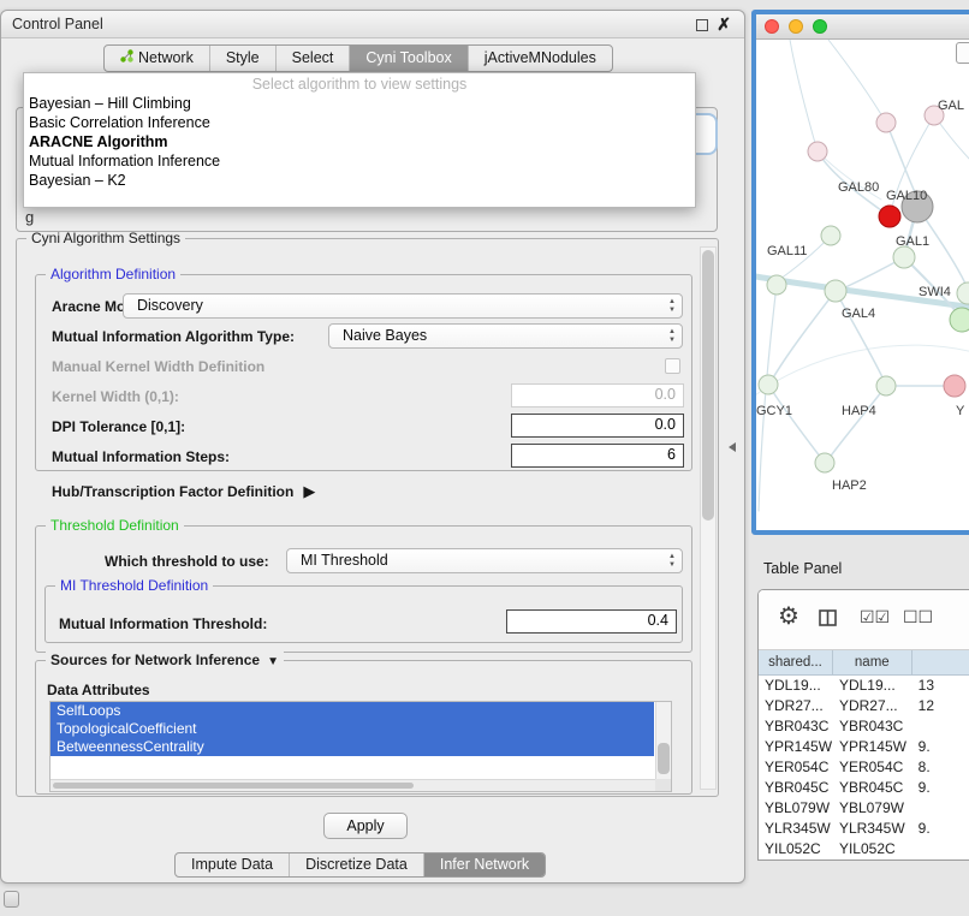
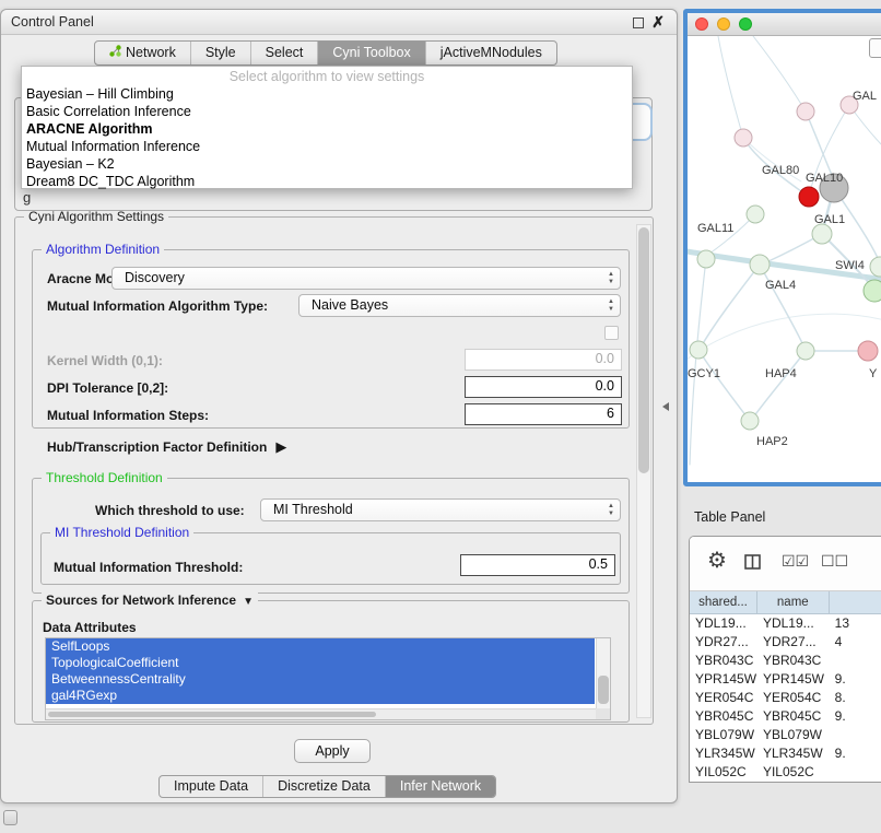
  Control Panel
  ✗
  Network
  Style
  Select
  Cyni Toolbox
  jActiveMNodules
  Select algorithm to view settings
  Bayesian – Hill Climbing
  Basic Correlation Inference
  ARACNE Algorithm
  Mutual Information Inference
  Bayesian – K2
+ Dream8 DC_TDC Algorithm
  g
  Cyni Algorithm Settings
  Algorithm Definition
  Aracne Mo
  Discovery
  Mutual Information Algorithm Type:
  Naive Bayes
- Manual Kernel Width Definition
  Kernel Width (0,1):
  0.0
- DPI Tolerance [0,1]:
+ DPI Tolerance [0,2]:
  0.0
  Mutual Information Steps:
  6
  Hub/Transcription Factor Definition ▶
  Threshold Definition
  Which threshold to use:
  MI Threshold
  MI Threshold Definition
  Mutual Information Threshold:
- 0.4
+ 0.5
  Sources for Network Inference ▼
  Data Attributes
  SelfLoops
  TopologicalCoefficient
  BetweennessCentrality
+ gal4RGexp
  Apply
  Impute Data
  Discretize Data
  Infer Network
  GAL
  GAL80
  GAL10
  GAL11
  GAL1
  SWI4
  GAL4
  GCY1
  HAP4
  Y
  HAP2
  Table Panel
  ⚙
  ☑☑
  ☐☐
  shared...
  name
  YDL19...
  YDL19...
  13
  YDR27...
  YDR27...
- 12
+ 4
  YBR043C
  YBR043C
  YPR145W
  YPR145W
  9.
  YER054C
  YER054C
  8.
  YBR045C
  YBR045C
  9.
  YBL079W
  YBL079W
  YLR345W
  YLR345W
  9.
  YIL052C
  YIL052C
